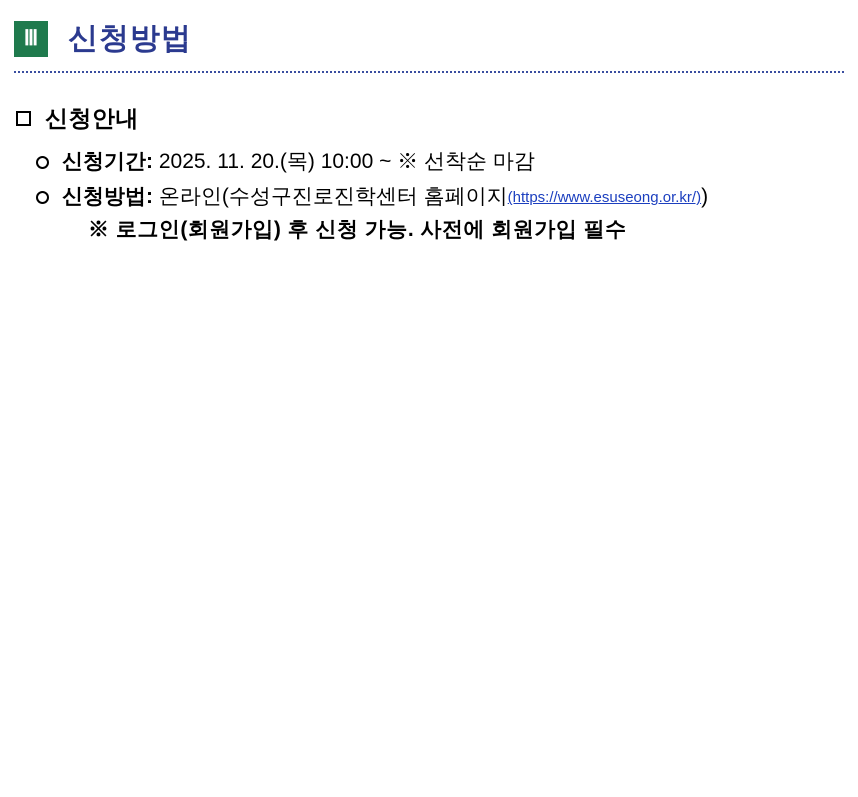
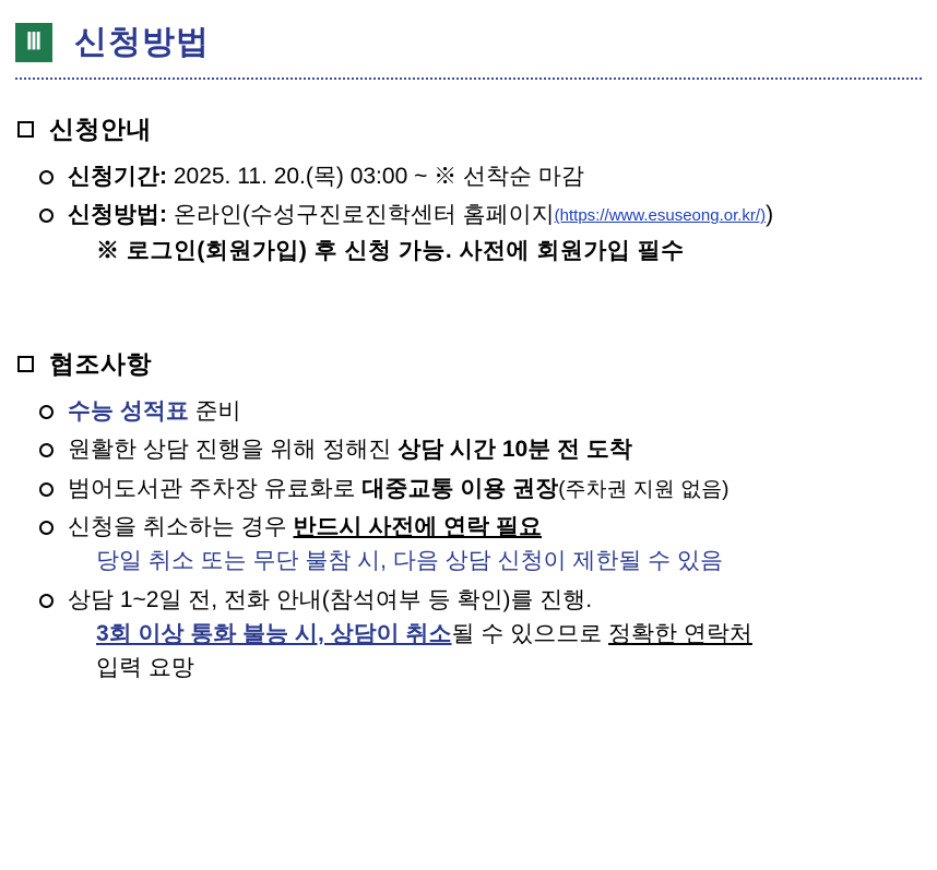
  Ⅲ
  신청방법
  신청안내
- 신청기간: 2025. 11. 20.(목) 10:00 ~ ※ 선착순 마감
+ 신청기간: 2025. 11. 20.(목) 03:00 ~ ※ 선착순 마감
  신청방법: 온라인(수성구진로진학센터 홈페이지(https://www.esuseong.or.kr/))
  ※ 로그인(회원가입) 후 신청 가능. 사전에 회원가입 필수
+ 협조사항
+ 수능 성적표 준비
+ 원활한 상담 진행을 위해 정해진 상담 시간 10분 전 도착
+ 범어도서관 주차장 유료화로 대중교통 이용 권장(주차권 지원 없음)
+ 신청을 취소하는 경우 반드시 사전에 연락 필요
+ 당일 취소 또는 무단 불참 시, 다음 상담 신청이 제한될 수 있음
+ 상담 1~2일 전, 전화 안내(참석여부 등 확인)를 진행.
+ 3회 이상 통화 불능 시, 상담이 취소될 수 있으므로 정확한 연락처
+ 입력 요망
